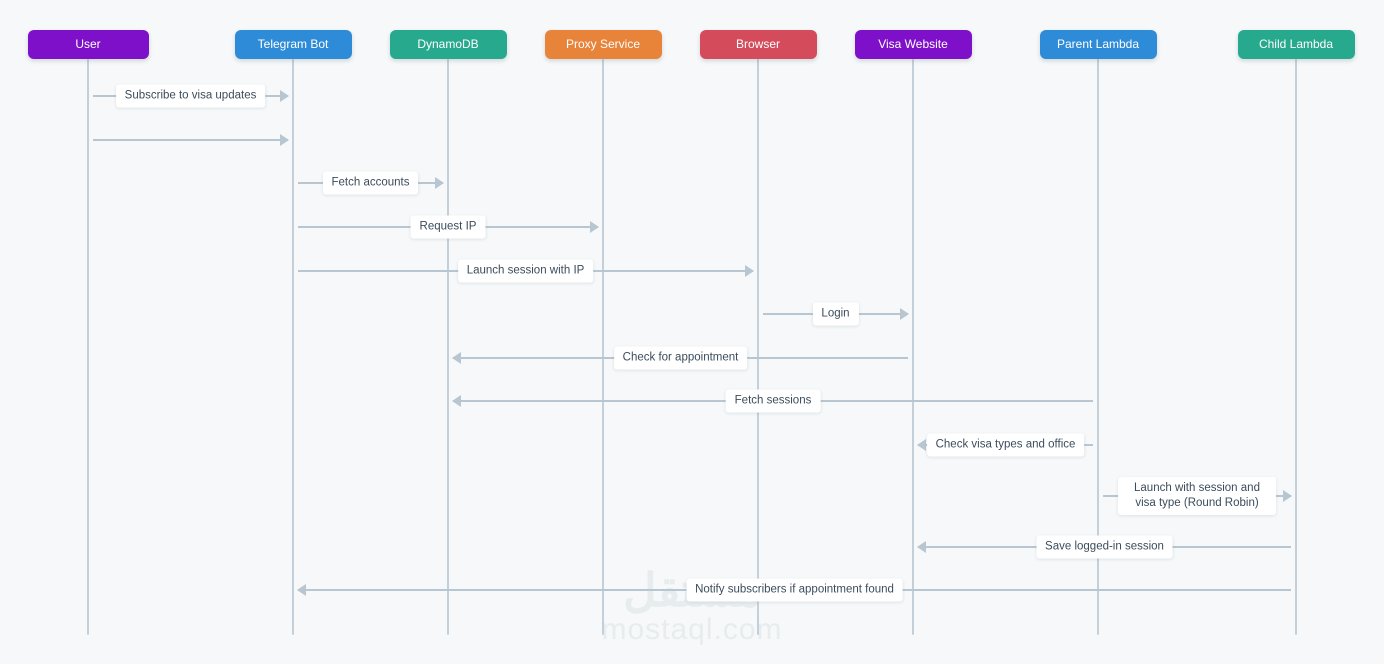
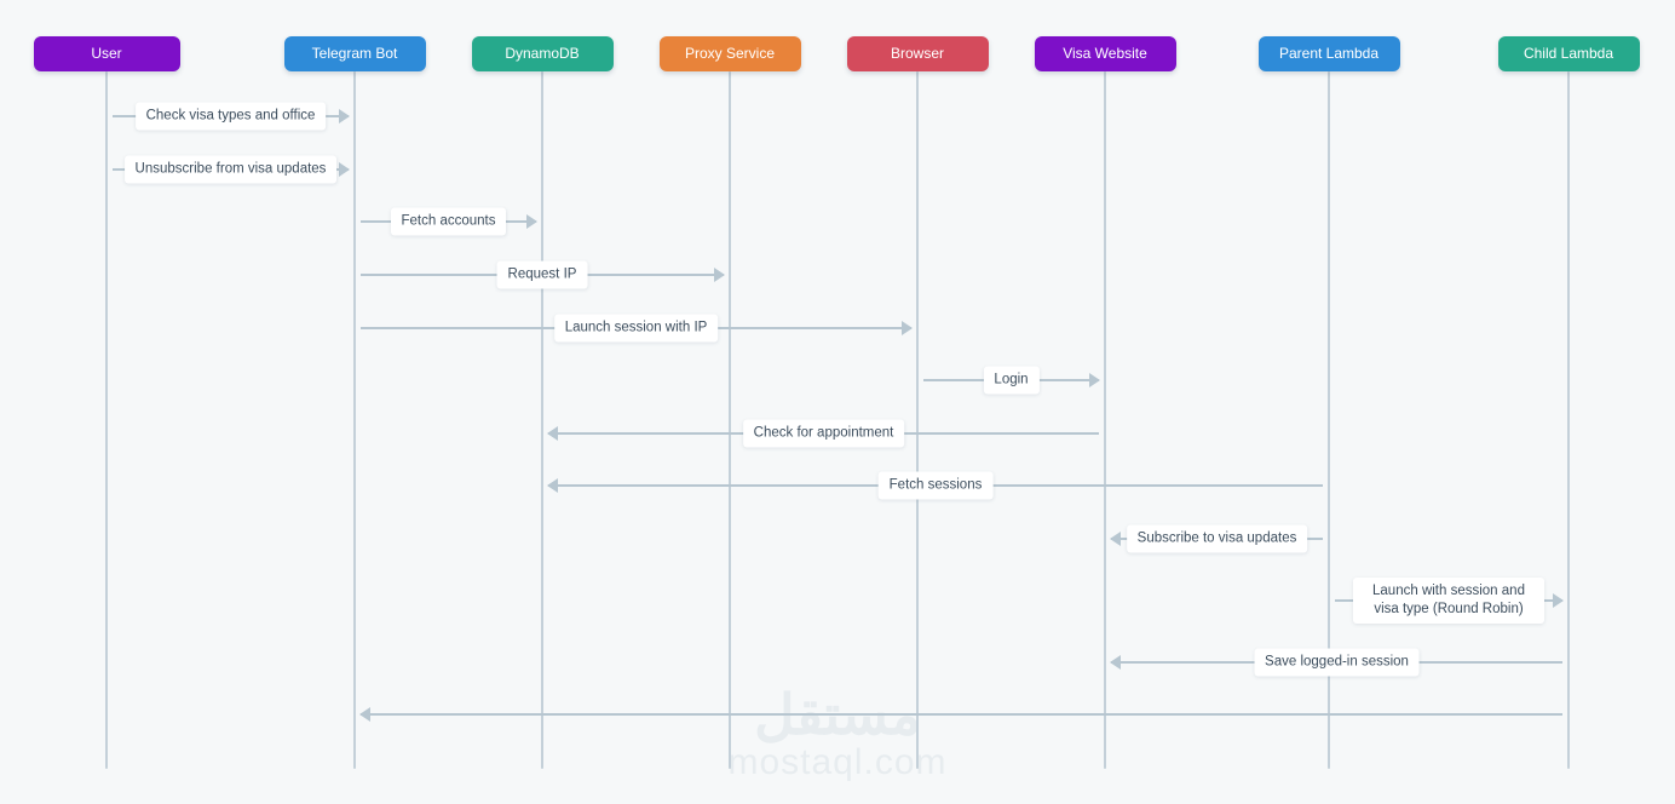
  mostaql.com
- Subscribe to visa updates
+ Check visa types and office
+ Unsubscribe from visa updates
  Fetch accounts
  Request IP
  Launch session with IP
  Login
  Check for appointment
  Fetch sessions
- Check visa types and office
+ Subscribe to visa updates
  Launch with session and visa type (Round Robin)
  Save logged-in session
- Notify subscribers if appointment found
  User
  Telegram Bot
  DynamoDB
  Proxy Service
  Browser
  Visa Website
  Parent Lambda
  Child Lambda
